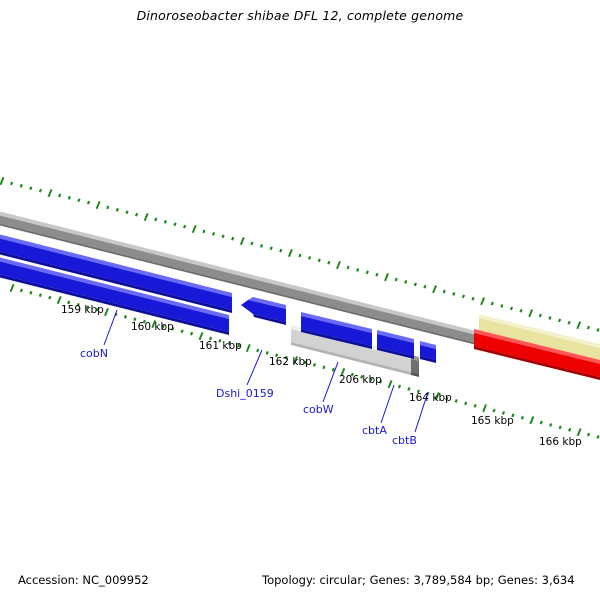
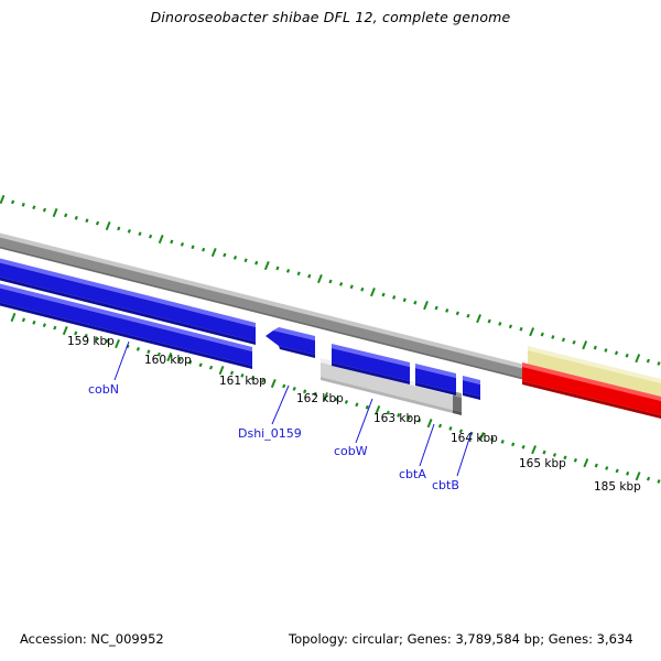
  Dinoroseobacter shibae DFL 12, complete genome
  159 kbp
  160 kbp
  161 kbp
  162 kbp
- 206 kbp
+ 163 kbp
  16 kbp
  165 kbp
- 166 kbp
+ 185 kbp
  cobN
  Dshi_0159
  cobW
  cbtA
  cbtB
  Accession: NC_009952
  Topology: circular; Genes: 3,789,584 bp; Genes: 3,634
